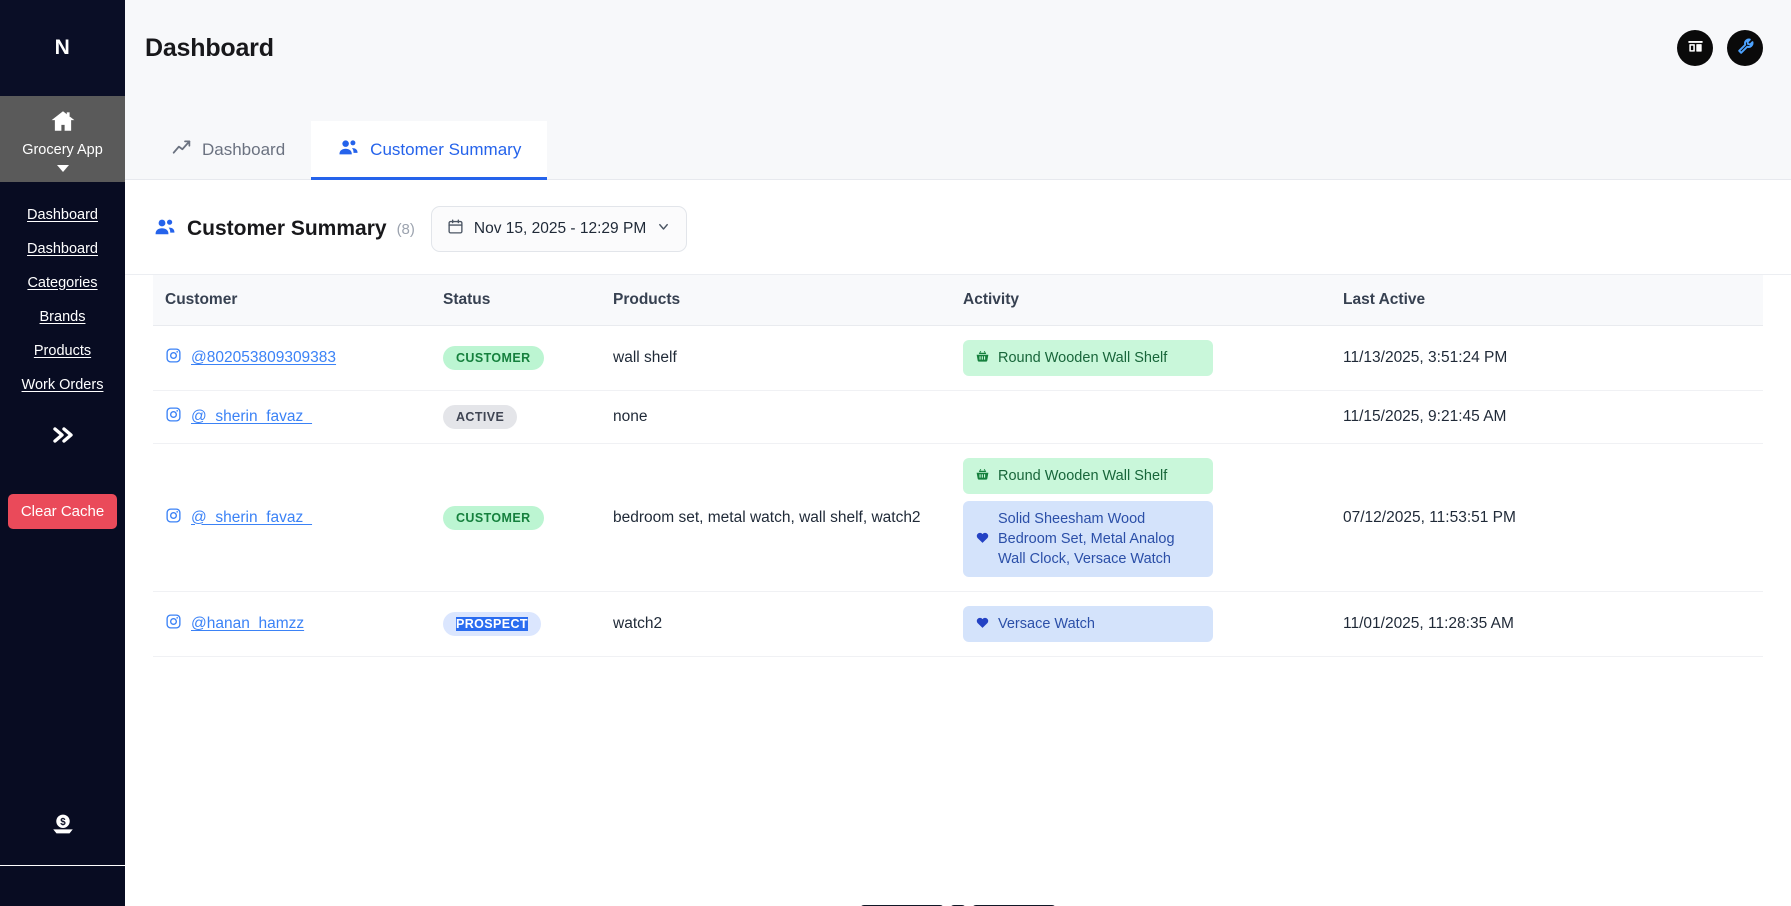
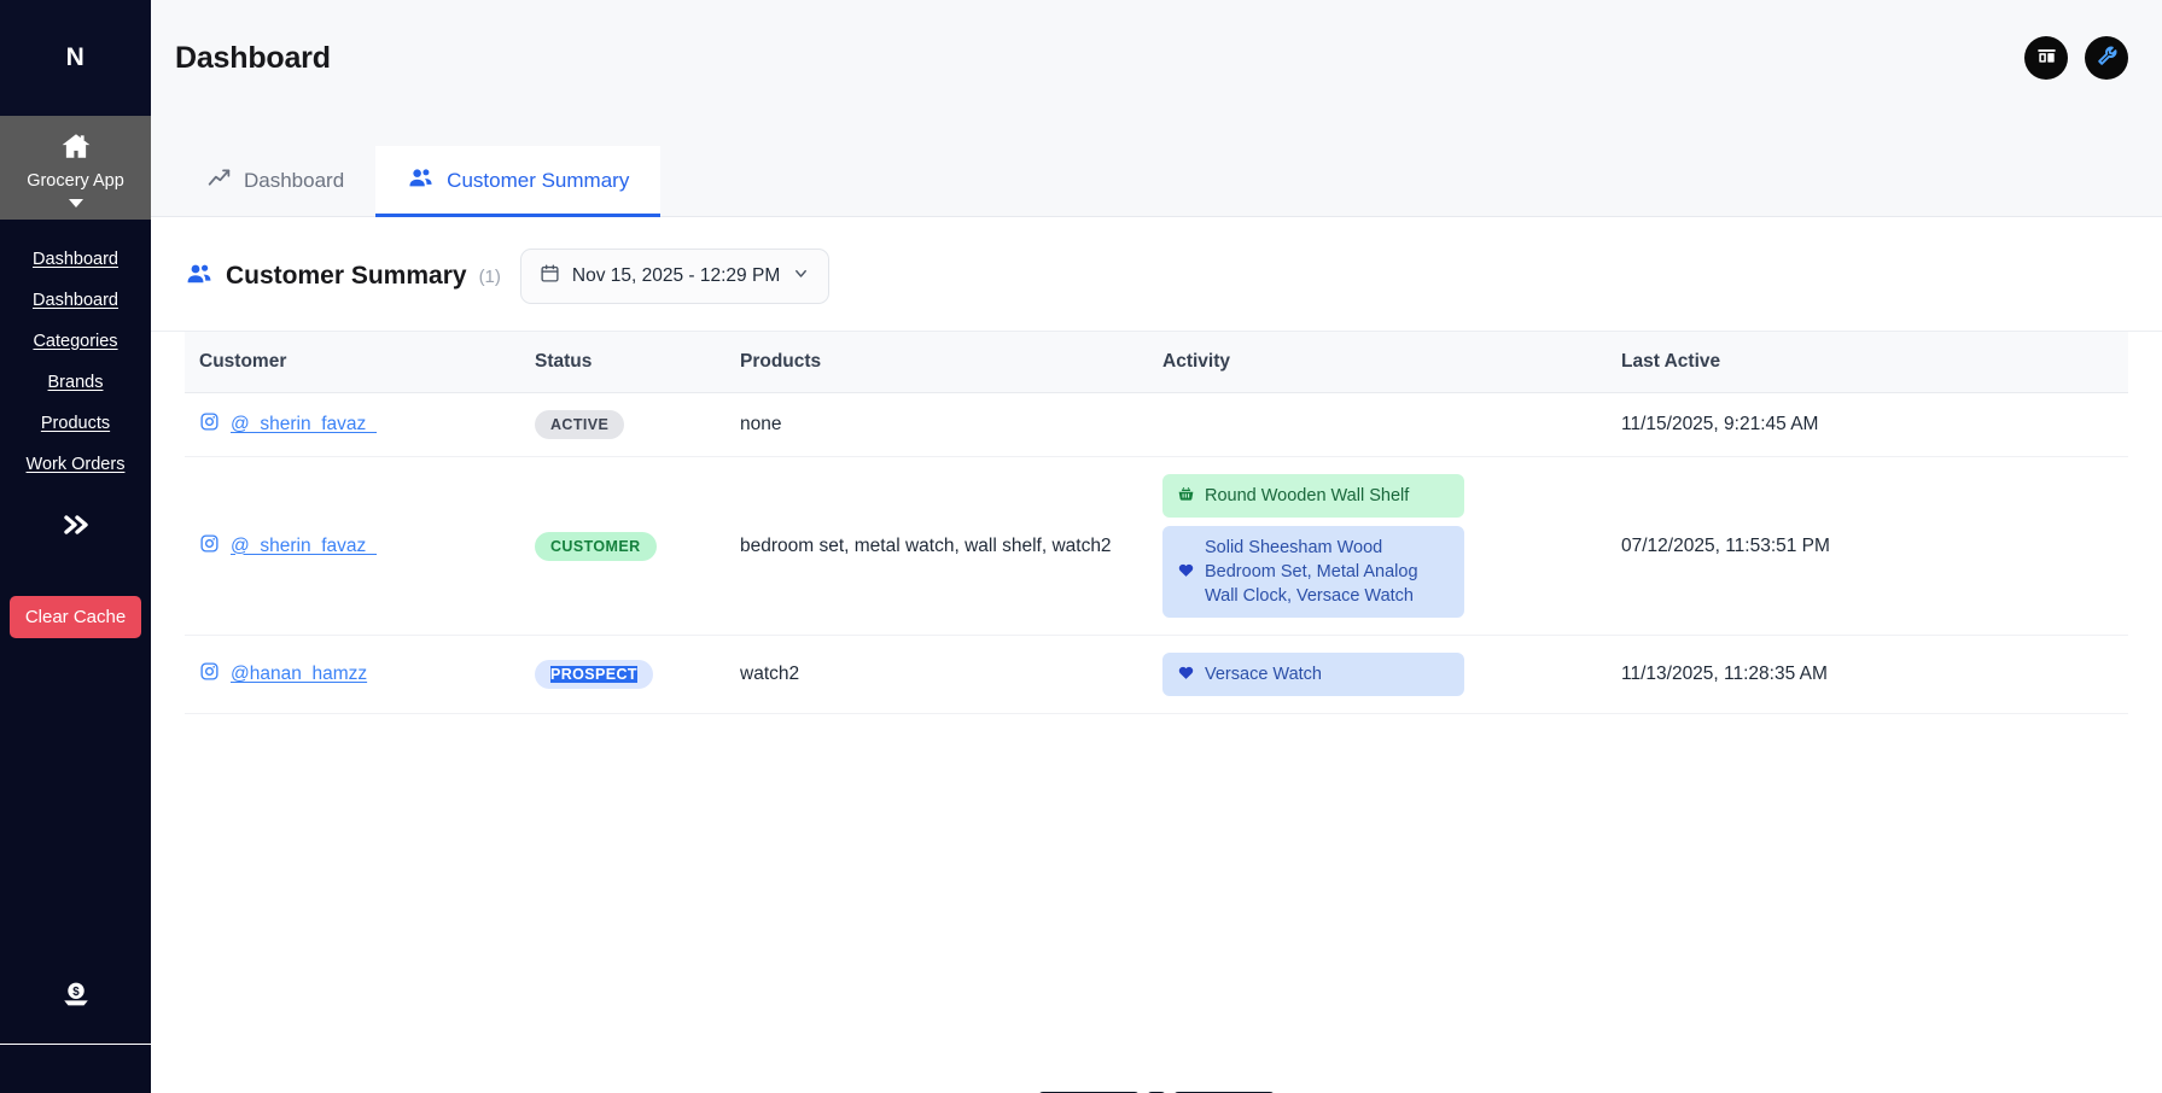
  N
  Grocery App
  Dashboard
  Dashboard
  Categories
  Brands
  Products
  Work Orders
  Clear Cache
  $
  Dashboard
  Dashboard
  Customer Summary
  Customer Summary
- (8)
+ (1)
  Nov 15, 2025 - 12:29 PM
  Customer	Status	Products	Activity	Last Active
- @802053809309383	CUSTOMER	wall shelf	Round Wooden Wall Shelf	11/13/2025, 3:51:24 PM
  @_sherin_favaz_	ACTIVE	none		11/15/2025, 9:21:45 AM
  @_sherin_favaz_	CUSTOMER	bedroom set, metal watch, wall shelf, watch2	Round Wooden Wall ShelfSolid Sheesham Wood Bedroom Set, Metal Analog Wall Clock, Versace Watch	07/12/2025, 11:53:51 PM
- @hanan_hamzz	PROSPECT	watch2	Versace Watch	11/01/2025, 11:28:35 AM
+ @hanan_hamzz	PROSPECT	watch2	Versace Watch	11/13/2025, 11:28:35 AM
